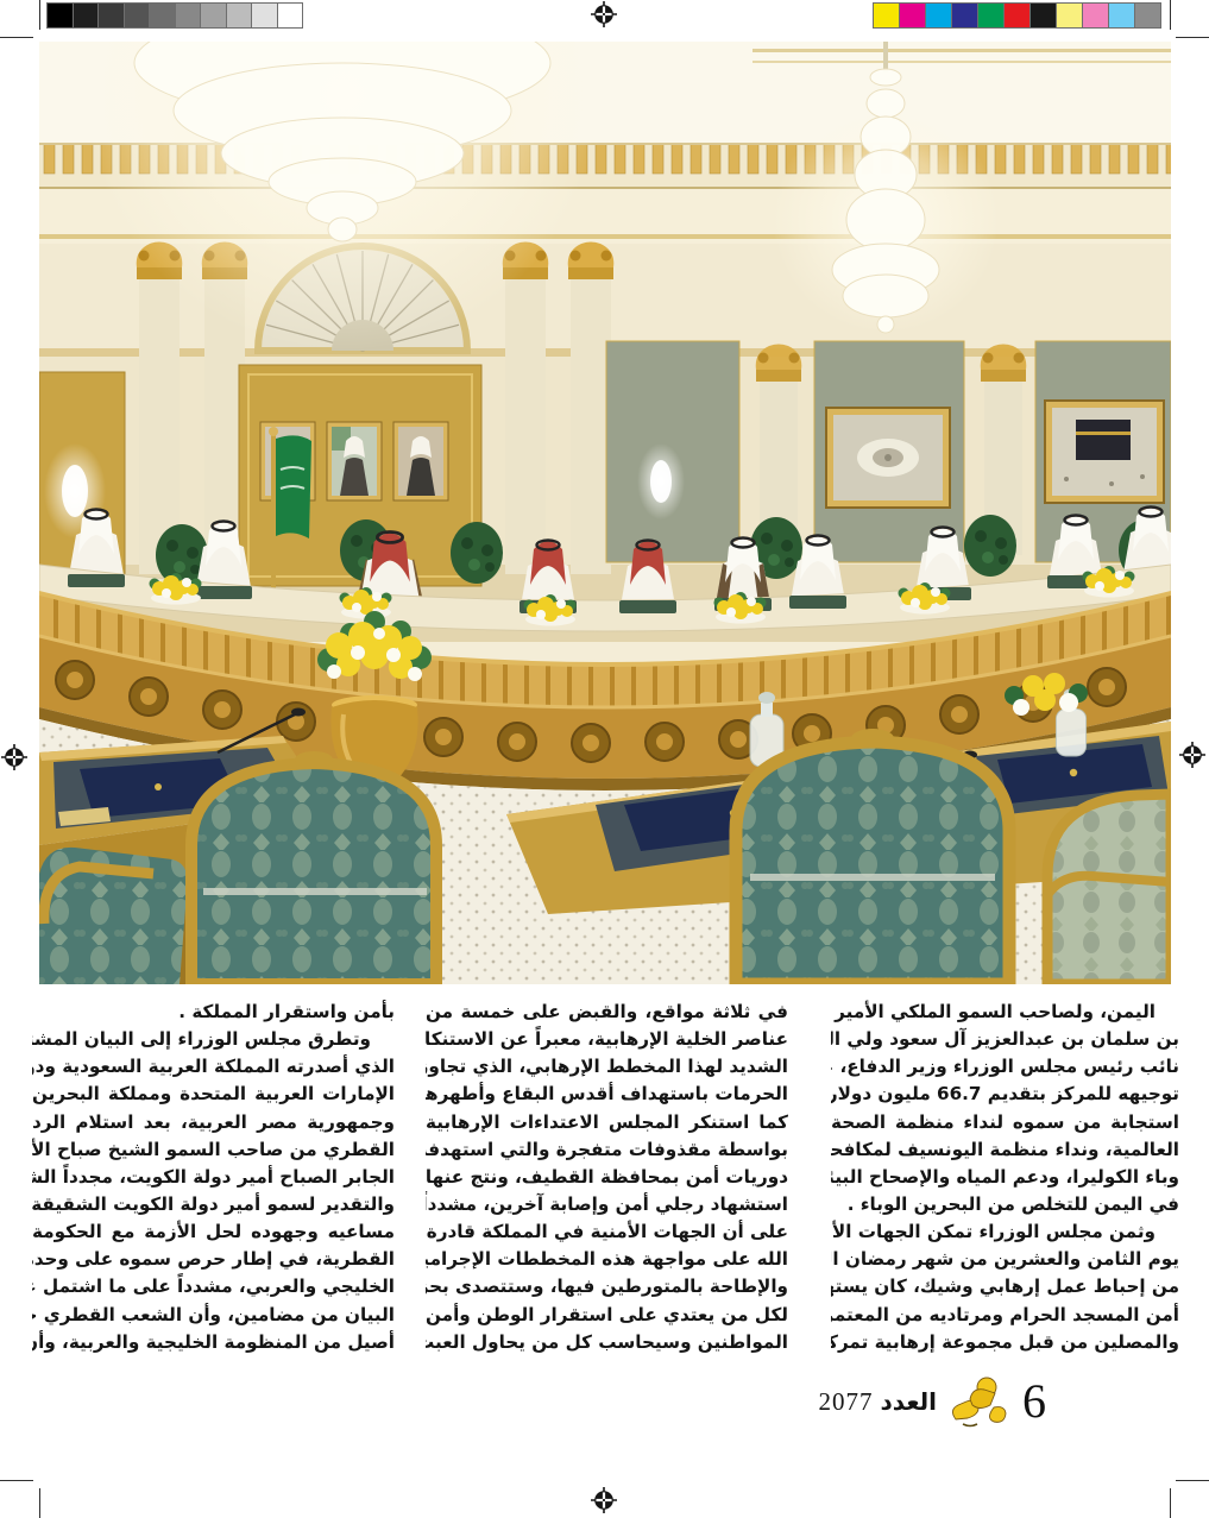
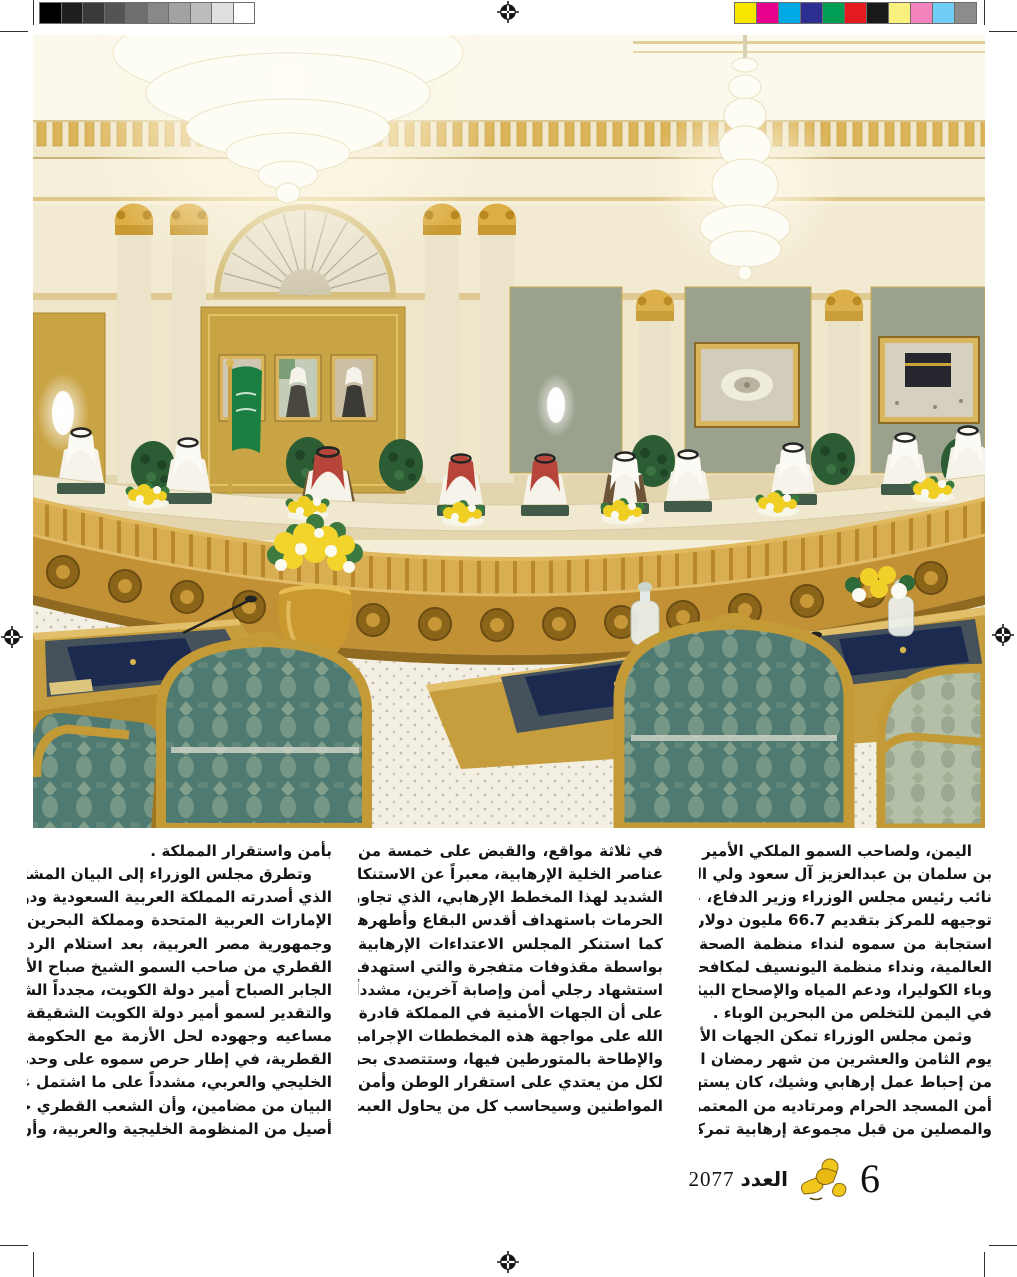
  اليمن، ولصاحب السمو الملكي الأمير
  بن سلمان بن عبدالعزيز آل سعود ولي ال
  نائب رئيس مجلس الوزراء وزير الدفاع،
  توجيهه للمركز بتقديم 66.7 مليون دولار
  استجابة من سموه لنداء منظمة الصحة
  العالمية، ونداء منظمة اليونسيف لمكافح
  وباء الكوليرا، ودعم المياه والإصحاح البيئ
  في اليمن للتخلص من البحرين الوباء .
  وثمن مجلس الوزراء تمكن الجهات الأ
  يوم الثامن والعشرين من شهر رمضان ا
  من إحباط عمل إرهابي وشيك، كان يست
  أمن المسجد الحرام ومرتاديه من المعتم
  والمصلين من قبل مجموعة إرهابية تمرك
  في ثلاثة مواقع، والقبض على خمسة من
  عناصر الخلية الإرهابية، معبراً عن الاستنكا
  الشديد لهذا المخطط الإرهابي، الذي تجاو
  الحرمات باستهداف أقدس البقاع وأطهره
  كما استنكر المجلس الاعتداءات الإرهابية
  بواسطة مقذوفات متفجرة والتي استهدف
- دوريات أمن بمحافظة القطيف، ونتج عنها
  استشهاد رجلي أمن وإصابة آخرين، مشدداً
  على أن الجهات الأمنية في المملكة قادرة
  الله على مواجهة هذه المخططات الإجرامي
  والإطاحة بالمتورطين فيها، وستتصدى بح
  لكل من يعتدي على استقرار الوطن وأمن
  المواطنين وسيحاسب كل من يحاول العبث
  بأمن واستقرار المملكة .
  وتطرق مجلس الوزراء إلى البيان المش
  الذي أصدرته المملكة العربية السعودية ود
  الإمارات العربية المتحدة ومملكة البحرين
  وجمهورية مصر العربية، بعد استلام الرد
  القطري من صاحب السمو الشيخ صباح الأ
  الجابر الصباح أمير دولة الكويت، مجدداً الش
  والتقدير لسمو أمير دولة الكويت الشقيقة
  مساعيه وجهوده لحل الأزمة مع الحكومة
  القطرية، في إطار حرص سموه على وحد
  الخليجي والعربي، مشدداً على ما اشتمل
  البيان من مضامين، وأن الشعب القطري ج
  أصيل من المنظومة الخليجية والعربية، وأ
  العدد
  2077
  6
